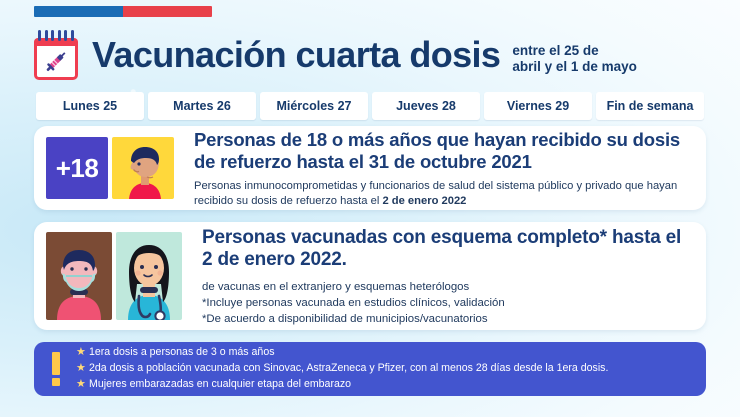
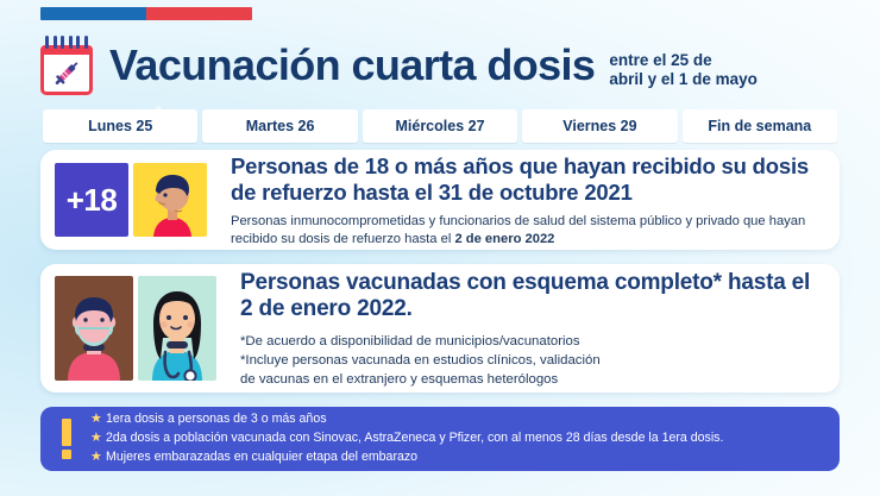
  Vacunación cuarta dosis
  entre el 25 de
  abril y el 1 de mayo
  Lunes 25
  Martes 26
  Miércoles 27
- Jueves 28
  Viernes 29
  Fin de semana
  +18
  Personas de 18 o más años que hayan recibido su dosis de refuerzo hasta el 31 de octubre 2021
  Personas inmunocomprometidas y funcionarios de salud del sistema público y privado que hayan recibido su dosis de refuerzo hasta el 2 de enero 2022
  Personas vacunadas con esquema completo* hasta el 2 de enero 2022.
- de vacunas en el extranjero y esquemas heterólogos
+ *De acuerdo a disponibilidad de municipios/vacunatorios
  *Incluye personas vacunada en estudios clínicos, validación
- *De acuerdo a disponibilidad de municipios/vacunatorios
+ de vacunas en el extranjero y esquemas heterólogos
  ★
  1era dosis a personas de 3 o más años
  ★
  2da dosis a población vacunada con Sinovac, AstraZeneca y Pfizer, con al menos 28 días desde la 1era dosis.
  ★
  Mujeres embarazadas en cualquier etapa del embarazo
